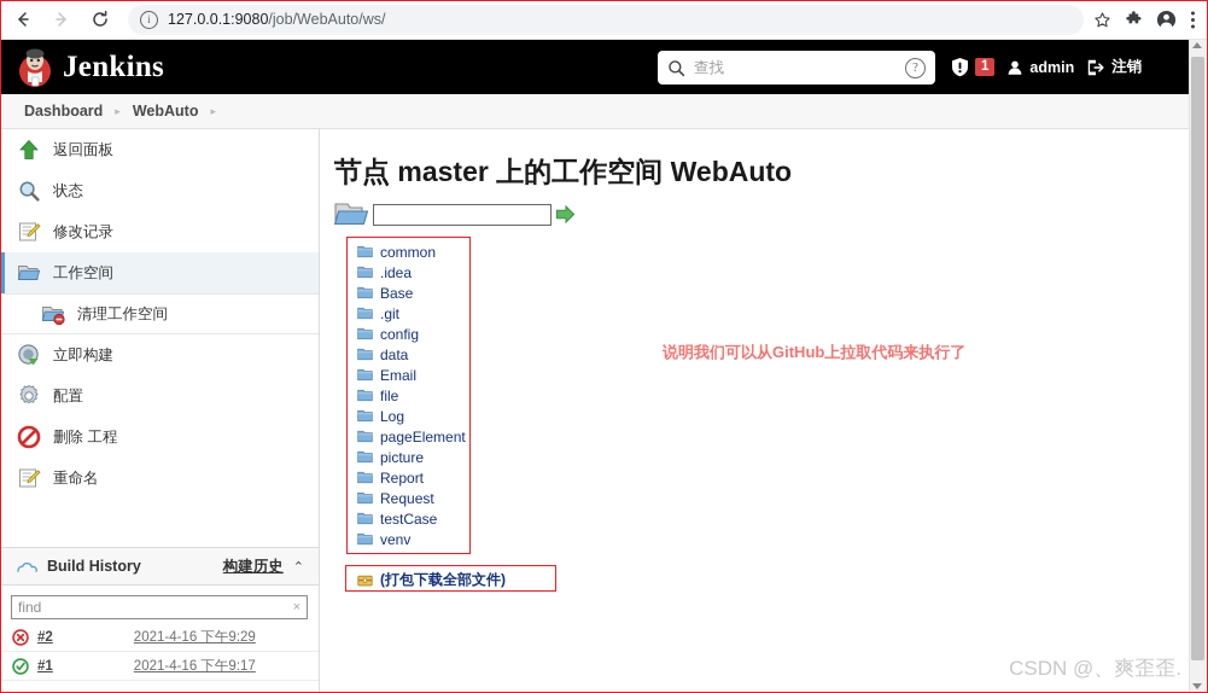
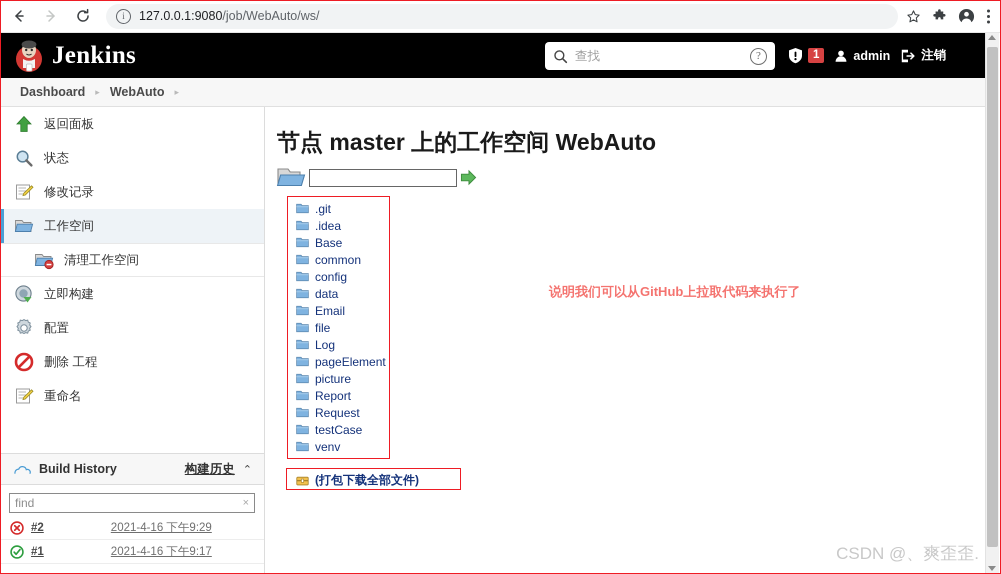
  i
  127.0.0.1:9080/job/WebAuto/ws/
  Jenkins
  查找
  ?
  1
  admin
  注销
  Dashboard
  ▸
  WebAuto
  ▸
  返回面板
  状态
  修改记录
  工作空间
  清理工作空间
  立即构建
  配置
  删除 工程
  重命名
  Build History
  构建历史
  ⌃
  find
  ×
  #2
  2021-4-16 下午9:29
  #1
  2021-4-16 下午9:17
  节点 master 上的工作空间 WebAuto
- common
+ .git
  .idea
  Base
- .git
+ common
  config
  data
  Email
  file
  Log
  pageElement
  picture
  Report
  Request
  testCase
  venv
  (打包下载全部文件)
  说明我们可以从GitHub上拉取代码来执行了
  CSDN @、爽歪歪.
